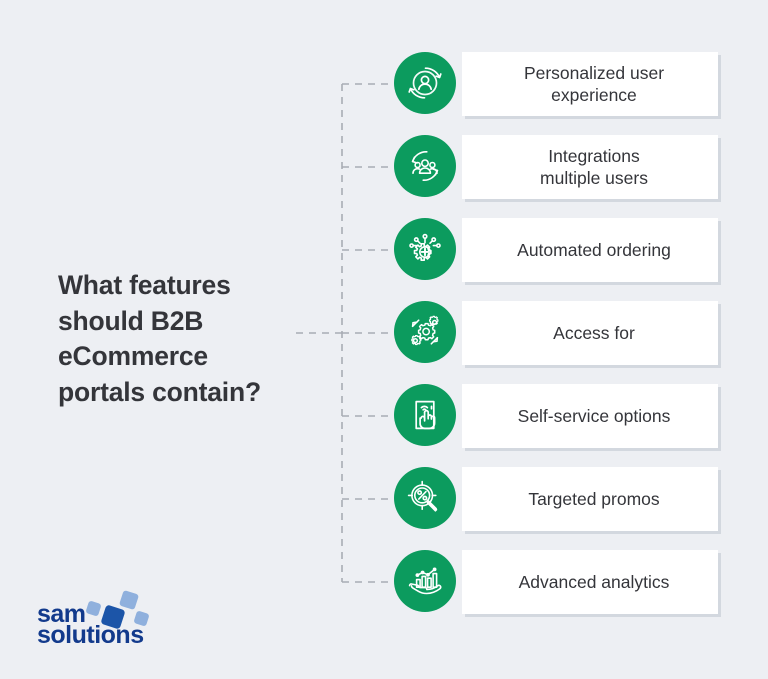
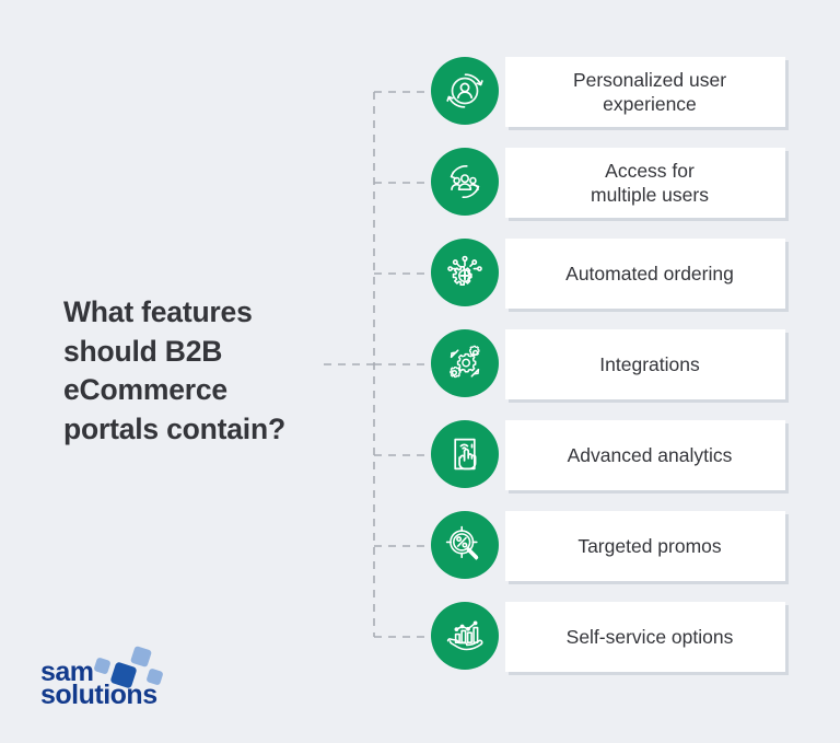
  What features
  should B2B
  eCommerce
  portals contain?
  Personalized user
  experience
- Integrations
+ Access for
  multiple users
  Automated ordering
- Access for
+ Integrations
- Self-service options
+ Advanced analytics
  Targeted promos
- Advanced analytics
+ Self-service options
  sam
  solutions
